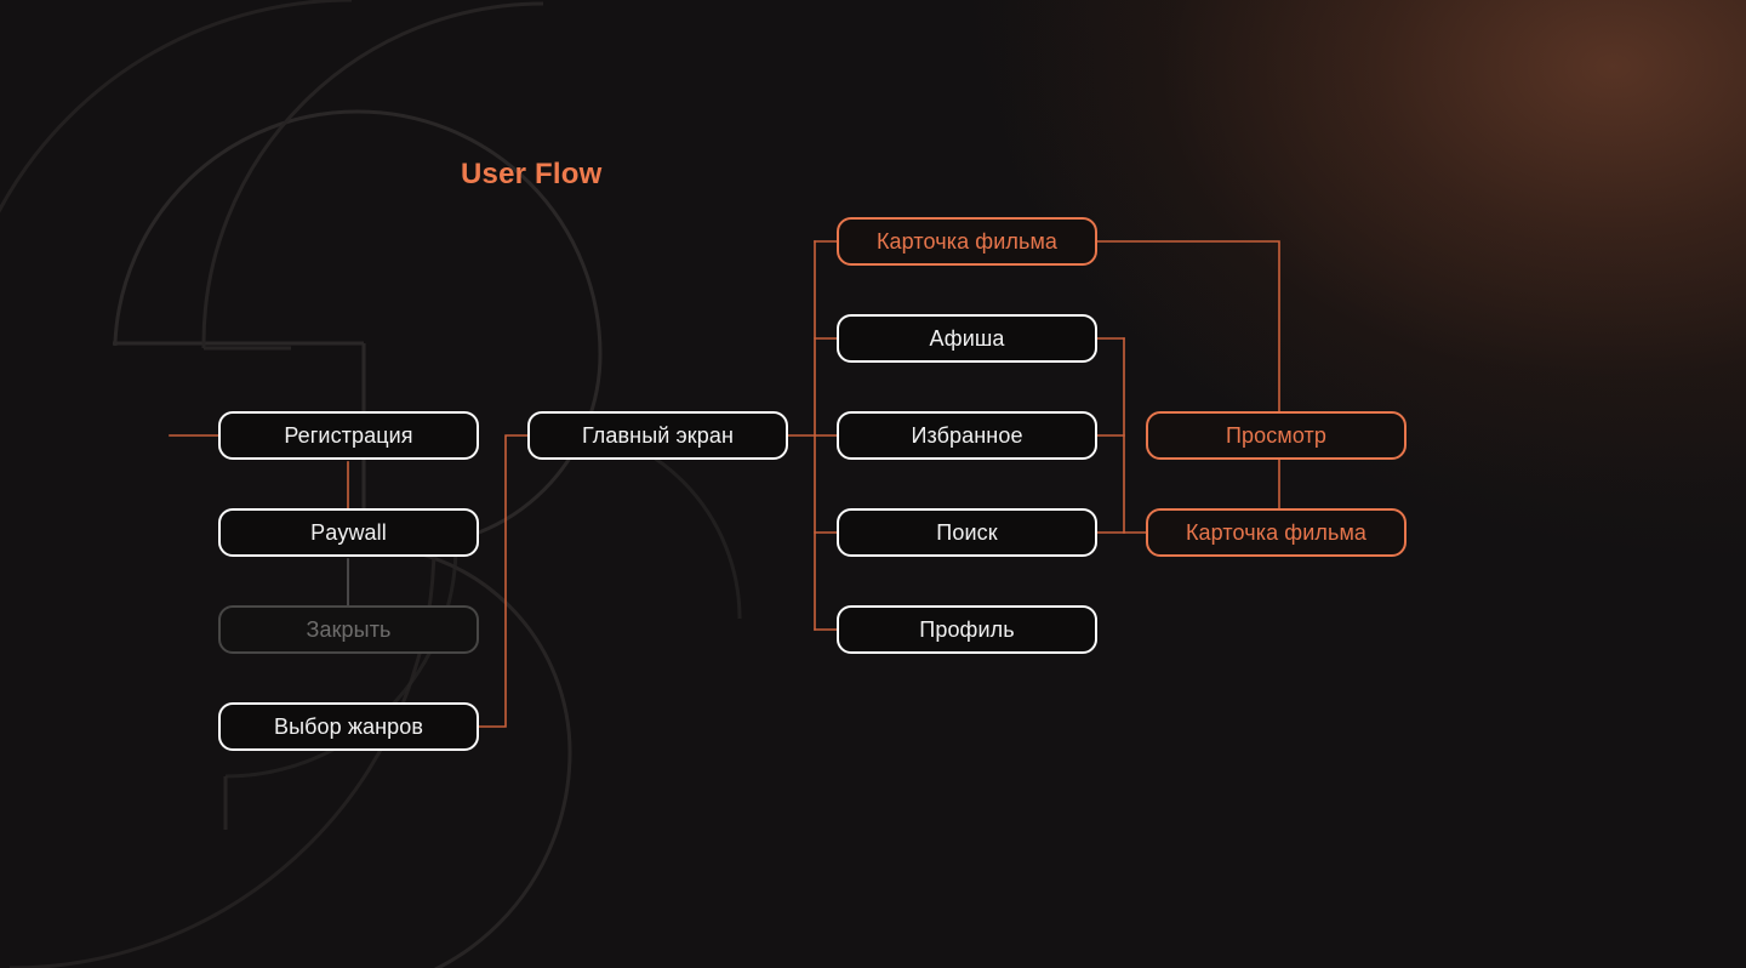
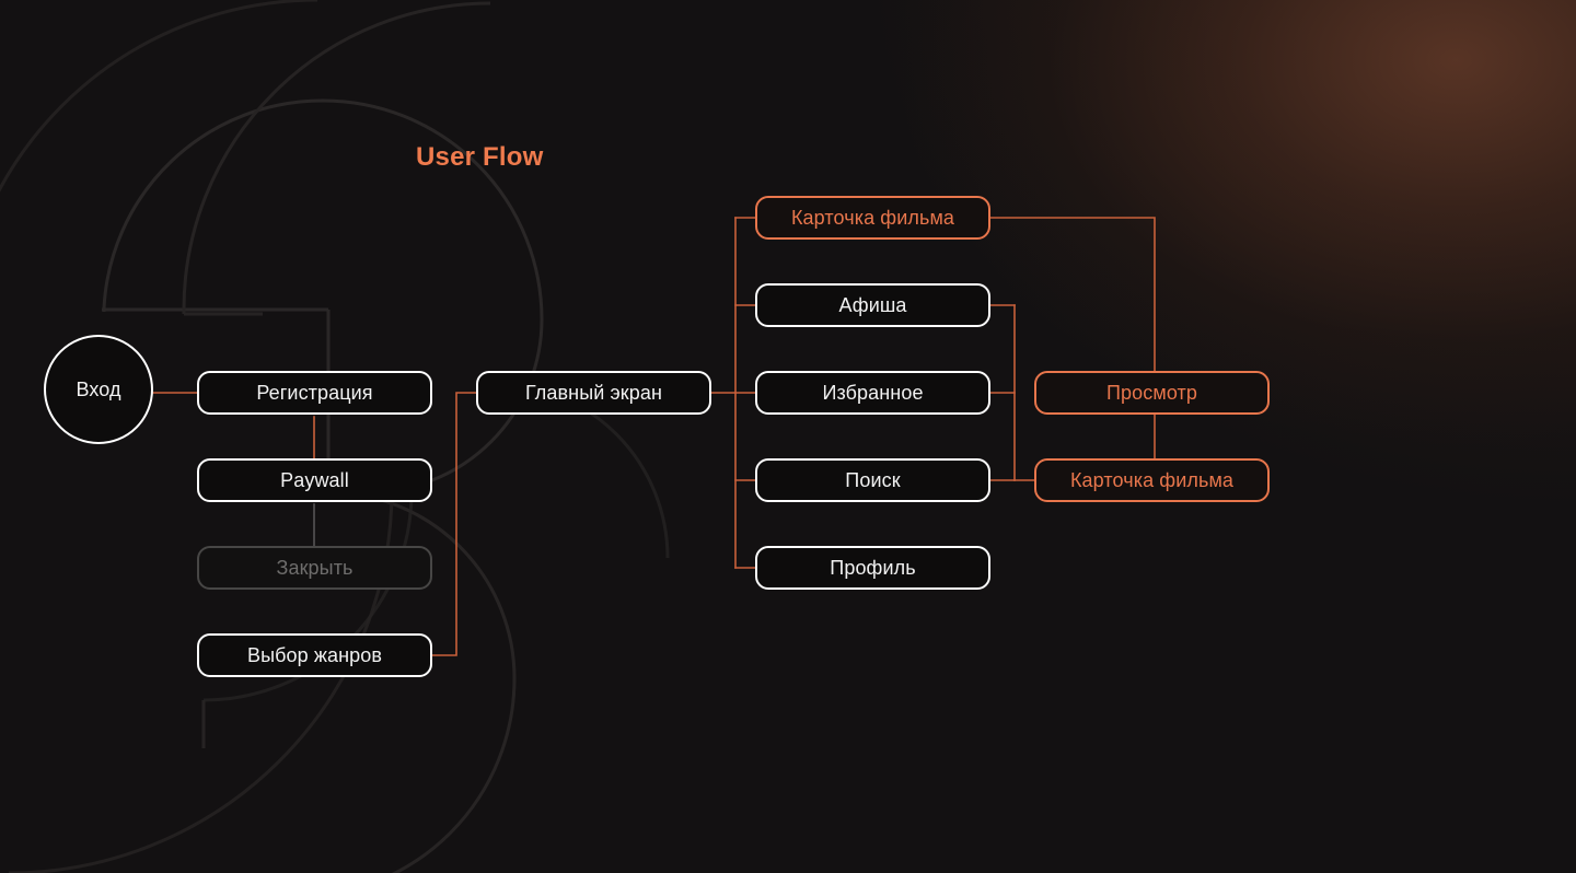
  User Flow
+ Вход
  Регистрация
  Paywall
  Закрыть
  Выбор жанров
  Главный экран
  Карточка фильма
  Афиша
  Избранное
  Поиск
  Профиль
  Просмотр
  Карточка фильма
